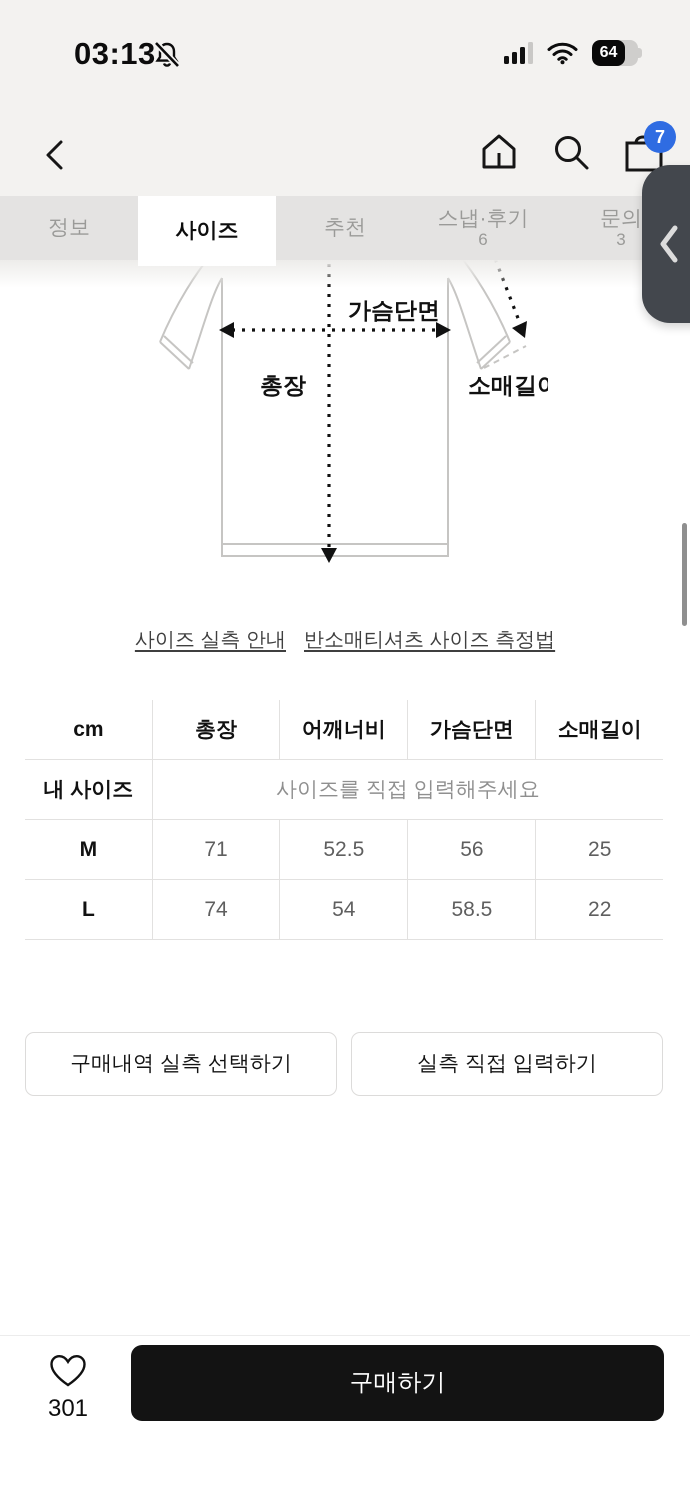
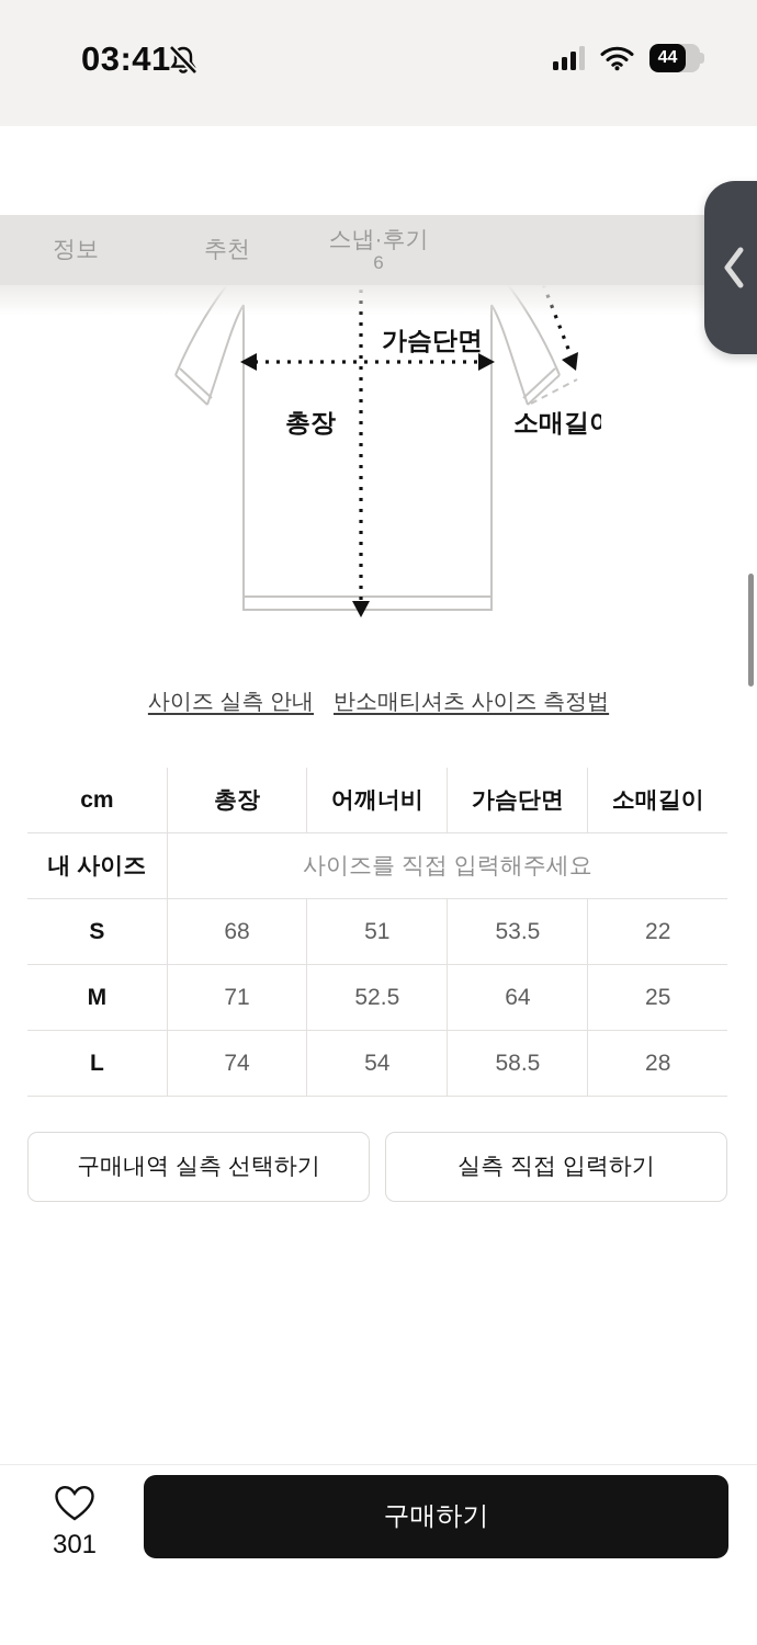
- 03:13
+ 03:41
- 64
+ 44
- 7
  가슴단면
  총장
  소매길
  정보
- 사이즈
  추천
  스냅·후기
  6
- 문의
- 3
  사이즈 실측 안내
  반소매티셔츠 사이즈 측정법
  cm	총장	어깨너비	가슴단면	소매길이
  내 사이즈	사이즈를 직접 입력해주세요
+ S	68	51	53.5	22
- M	71	52.5	56	25
+ M	71	52.5	64	25
- L	74	54	58.5	22
+ L	74	54	58.5	28
  구매내역 실측 선택하기
  실측 직접 입력하기
  301
  구매하기
